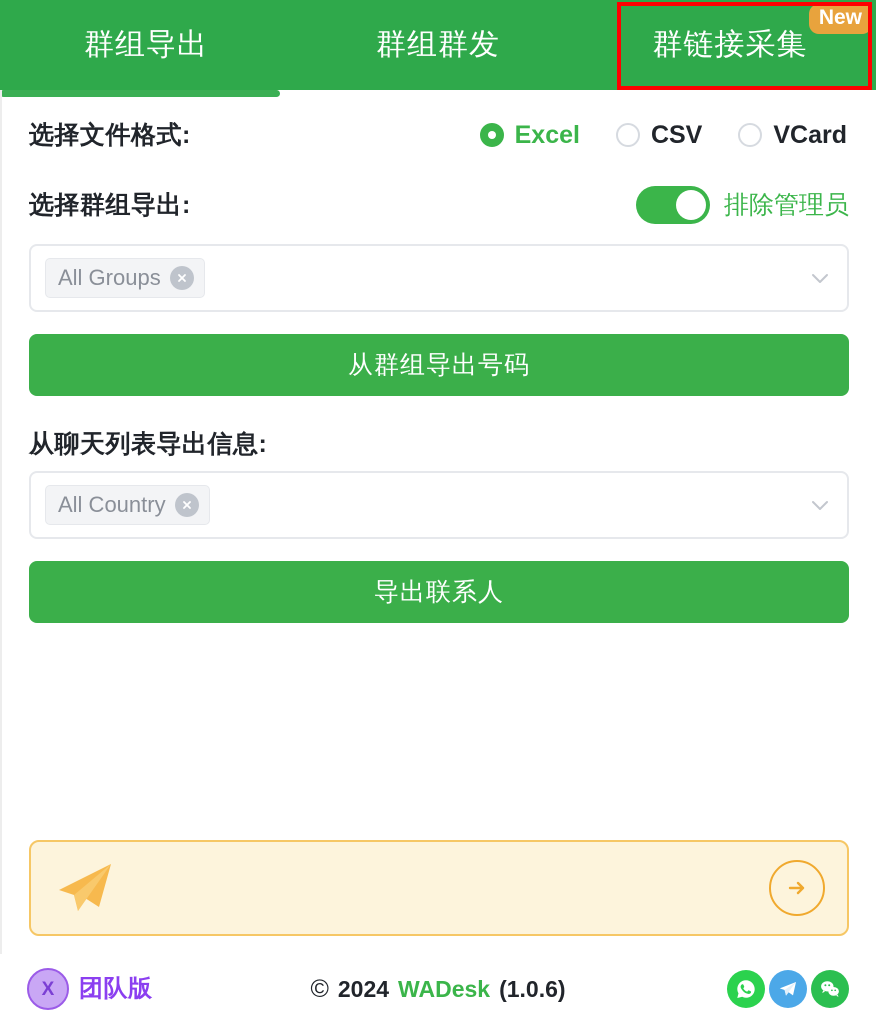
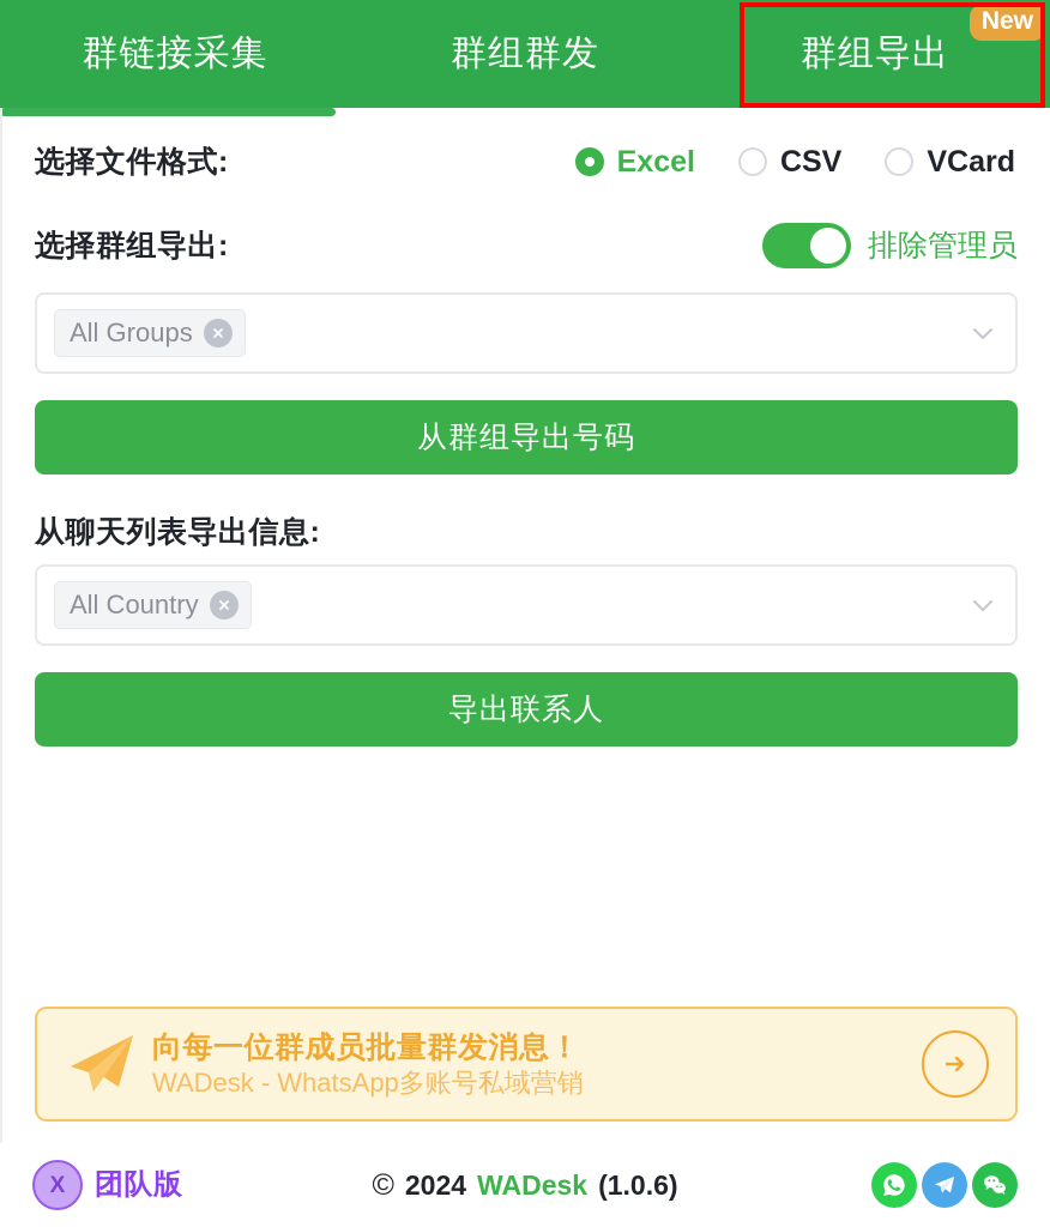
- 群组导出
+ 群链接采集
  群组群发
- 群链接采集
+ 群组导出
  New
  选择文件格式:
  Excel
  CSV
  VCard
  选择群组导出:
  排除管理员
  All Groups
  从群组导出号码
  从聊天列表导出信息:
  All Country
  导出联系人
+ 向每一位群成员批量群发消息！
+ WADesk - WhatsApp多账号私域营销
  X
  团队版
  ©
  2024
  WADesk
  (1.0.6)
